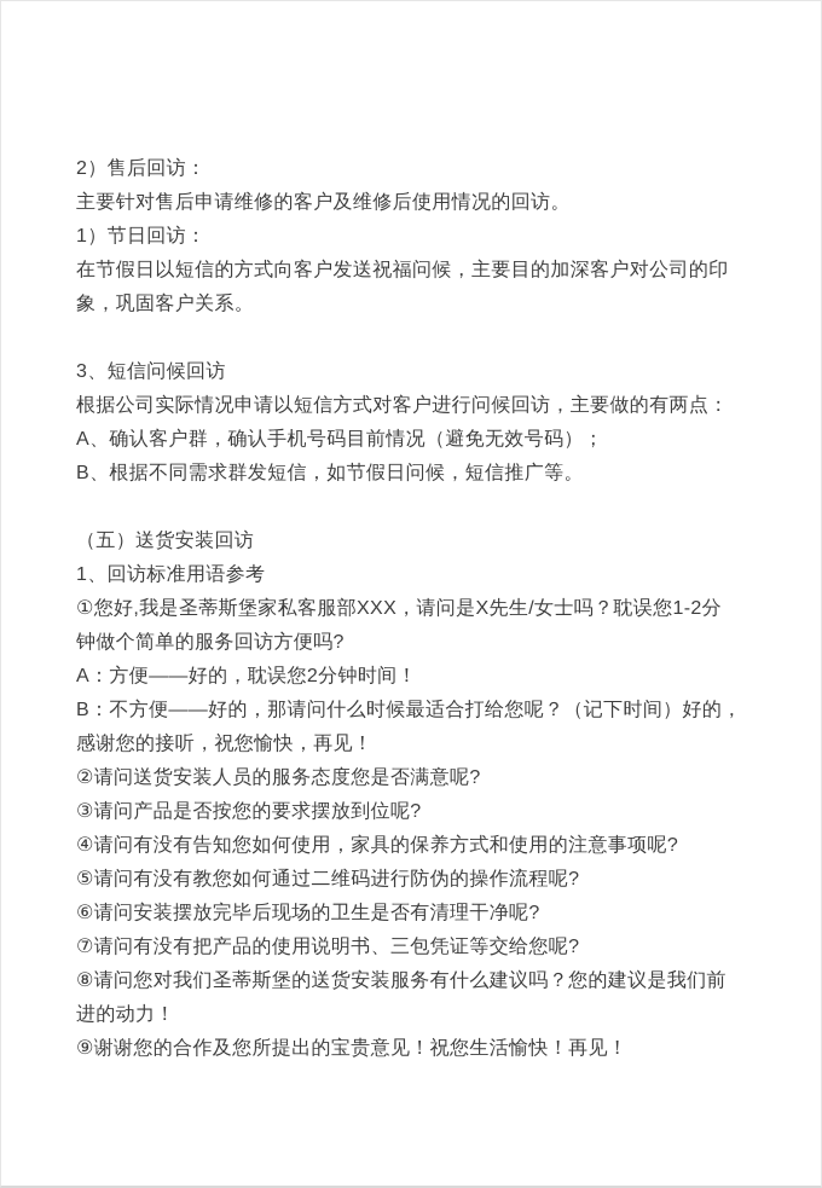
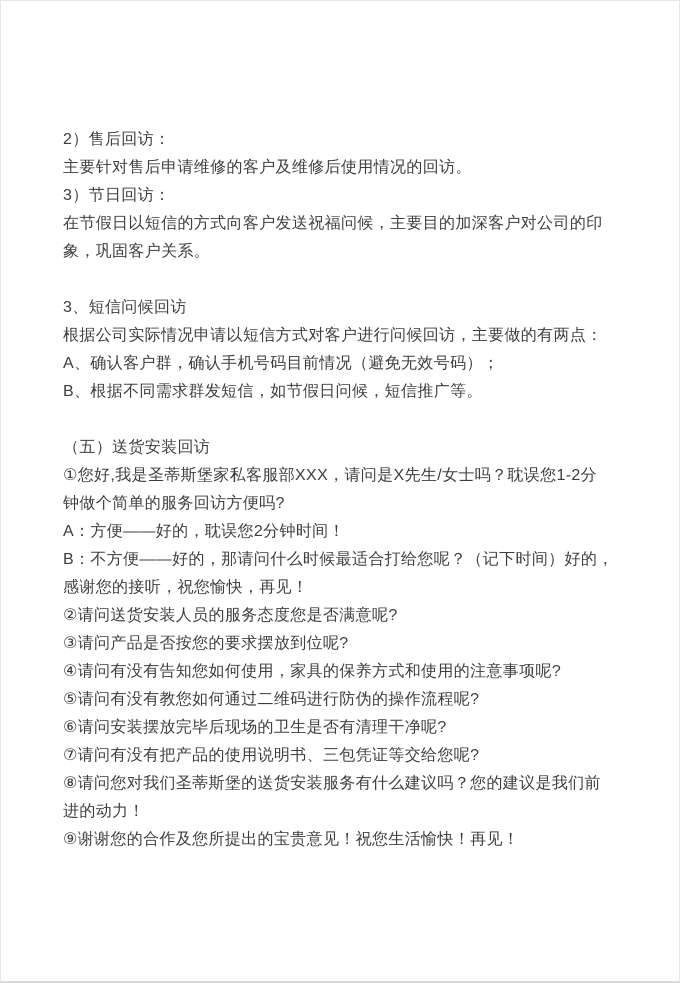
  2）售后回访：
  主要针对售后申请维修的客户及维修后使用情况的回访。
- 1）节日回访：
+ 3）节日回访：
  在节假日以短信的方式向客户发送祝福问候，主要目的加深客户对公司的印
  象，巩固客户关系。
  3、短信问候回访
  根据公司实际情况申请以短信方式对客户进行问候回访，主要做的有两点：
  A、确认客户群，确认手机号码目前情况（避免无效号码）；
  B、根据不同需求群发短信，如节假日问候，短信推广等。
  （五）送货安装回访
- 1、回访标准用语参考
  ①您好,我是圣蒂斯堡家私客服部XXX，请问是X先生/女士吗？耽误您1-2分
  钟做个简单的服务回访方便吗?
  A：方便——好的，耽误您2分钟时间！
  B：不方便——好的，那请问什么时候最适合打给您呢？（记下时间）好的，
  感谢您的接听，祝您愉快，再见！
  ②请问送货安装人员的服务态度您是否满意呢?
  ③请问产品是否按您的要求摆放到位呢?
  ④请问有没有告知您如何使用，家具的保养方式和使用的注意事项呢?
  ⑤请问有没有教您如何通过二维码进行防伪的操作流程呢?
  ⑥请问安装摆放完毕后现场的卫生是否有清理干净呢?
  ⑦请问有没有把产品的使用说明书、三包凭证等交给您呢?
  ⑧请问您对我们圣蒂斯堡的送货安装服务有什么建议吗？您的建议是我们前
  进的动力！
  ⑨谢谢您的合作及您所提出的宝贵意见！祝您生活愉快！再见！
